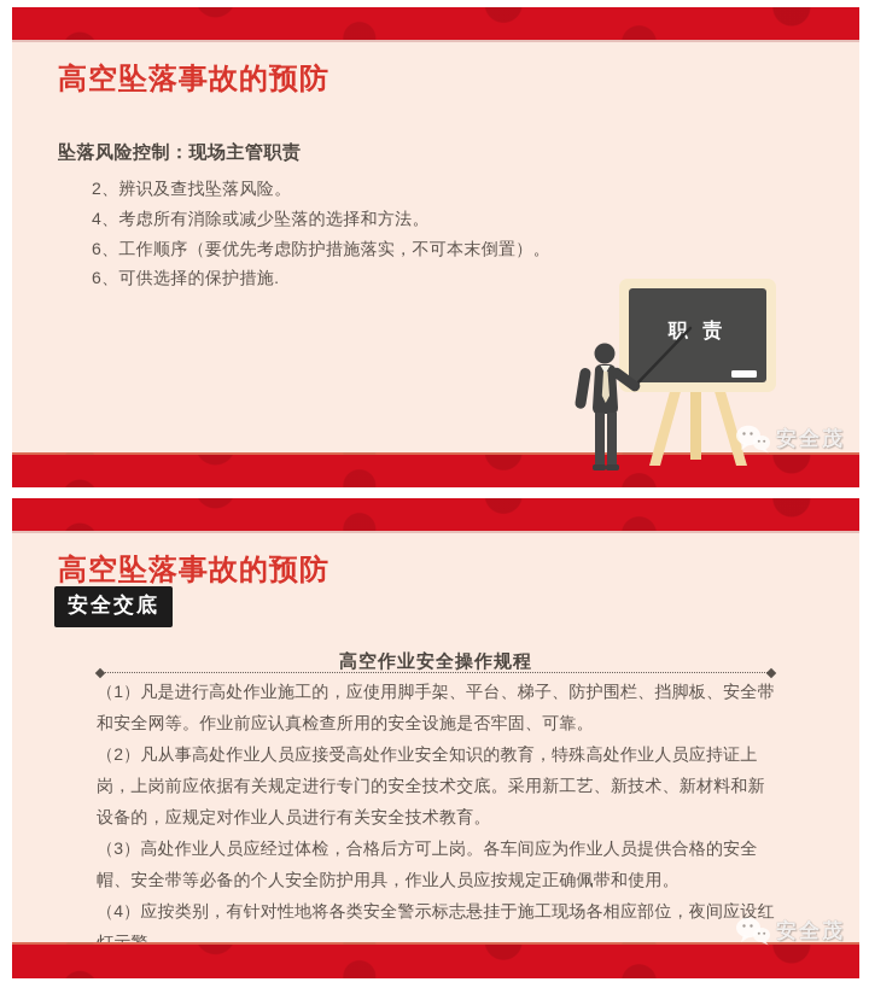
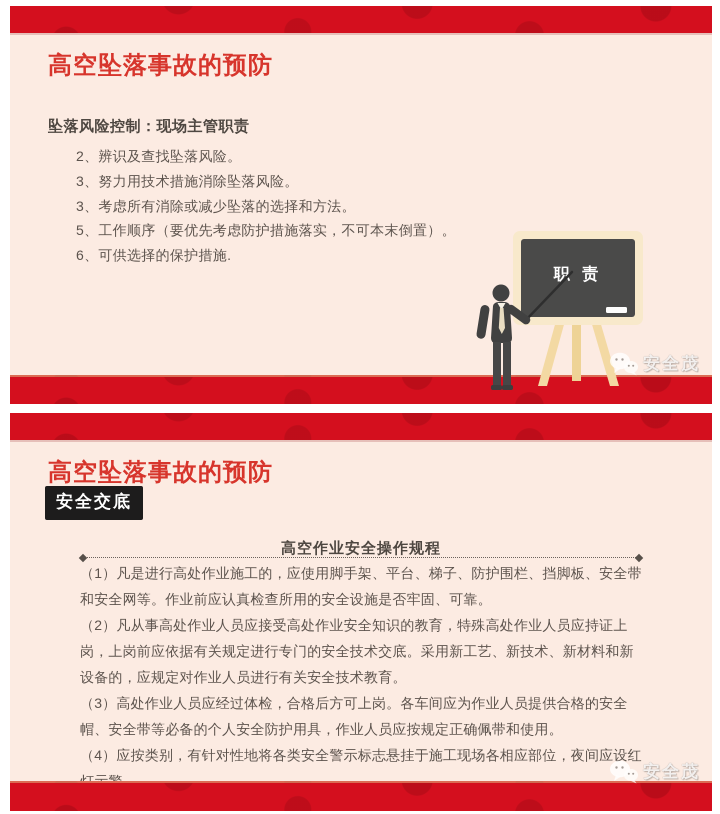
  高空坠落事故的预防
  坠落风险控制：现场主管职责
  2、辨识及查找坠落风险。
+ 3、努力用技术措施消除坠落风险。
- 4、考虑所有消除或减少坠落的选择和方法。
+ 3、考虑所有消除或减少坠落的选择和方法。
- 6、工作顺序（要优先考虑防护措施落实，不可本末倒置）。
+ 5、工作顺序（要优先考虑防护措施落实，不可本末倒置）。
  6、可供选择的保护措施.
  职 责
  安全茂
  高空坠落事故的预防
  安全交底
  高空作业安全操作规程
  （1）凡是进行高处作业施工的，应使用脚手架、平台、梯子、防护围栏、挡脚板、安全带和安全网等。作业前应认真检查所用的安全设施是否牢固、可靠。
  （2）凡从事高处作业人员应接受高处作业安全知识的教育，特殊高处作业人员应持证上岗，上岗前应依据有关规定进行专门的安全技术交底。采用新工艺、新技术、新材料和新设备的，应规定对作业人员进行有关安全技术教育。
  （3）高处作业人员应经过体检，合格后方可上岗。各车间应为作业人员提供合格的安全帽、安全带等必备的个人安全防护用具，作业人员应按规定正确佩带和使用。
  （4）应按类别，有针对性地将各类安全警示标志悬挂于施工现场各相应部位，夜间应设红
  安全茂
